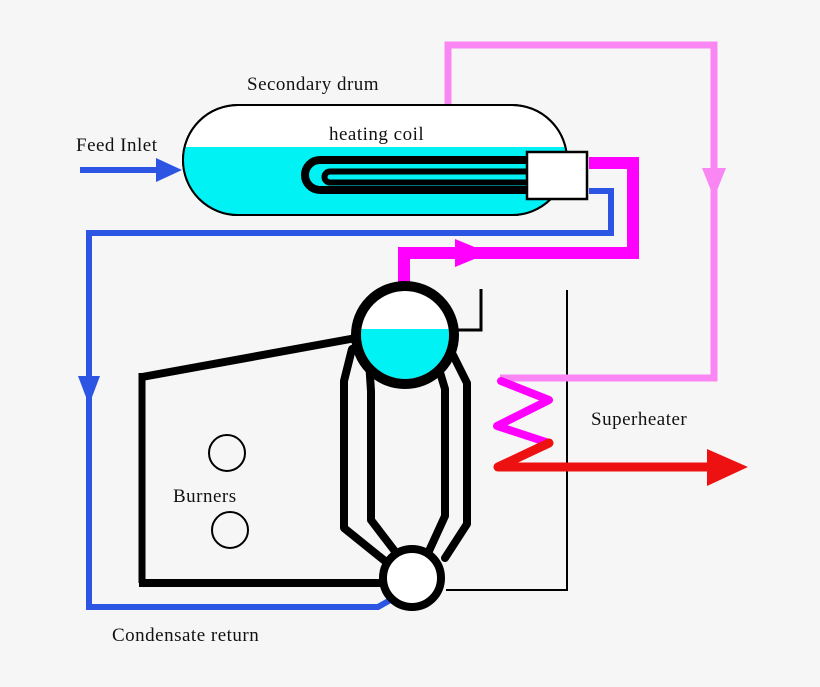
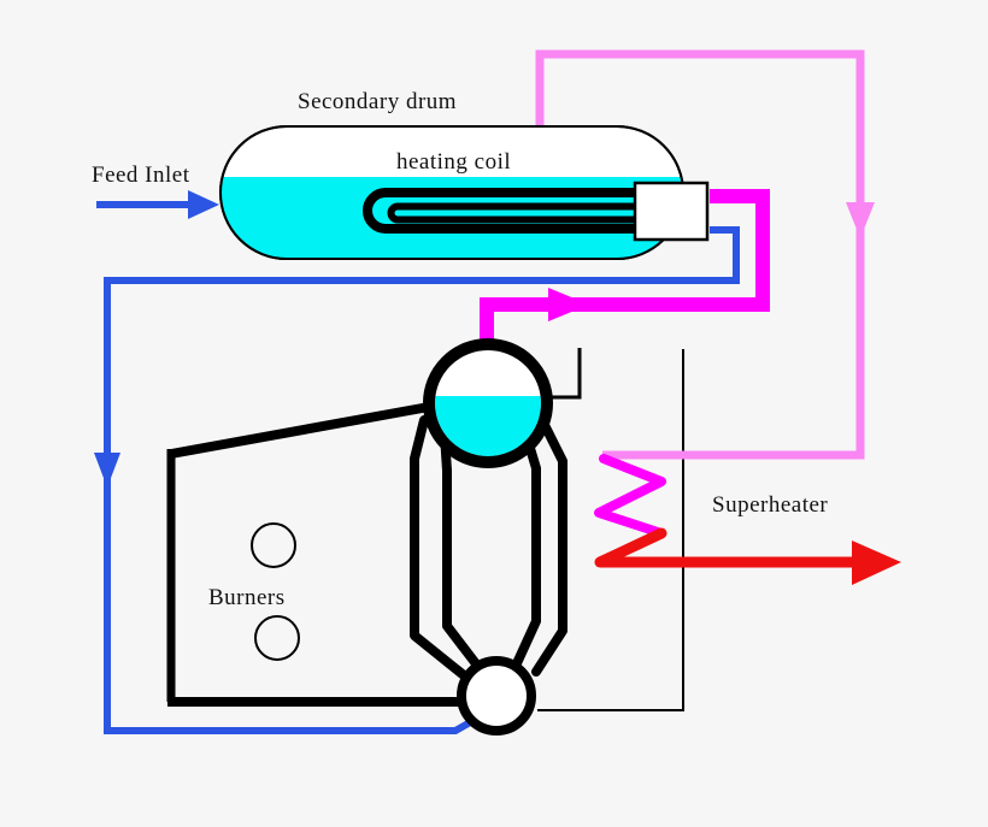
  Secondary drum
  heating coil
  Feed Inlet
  Burners
  Superheater
- Condensate return
